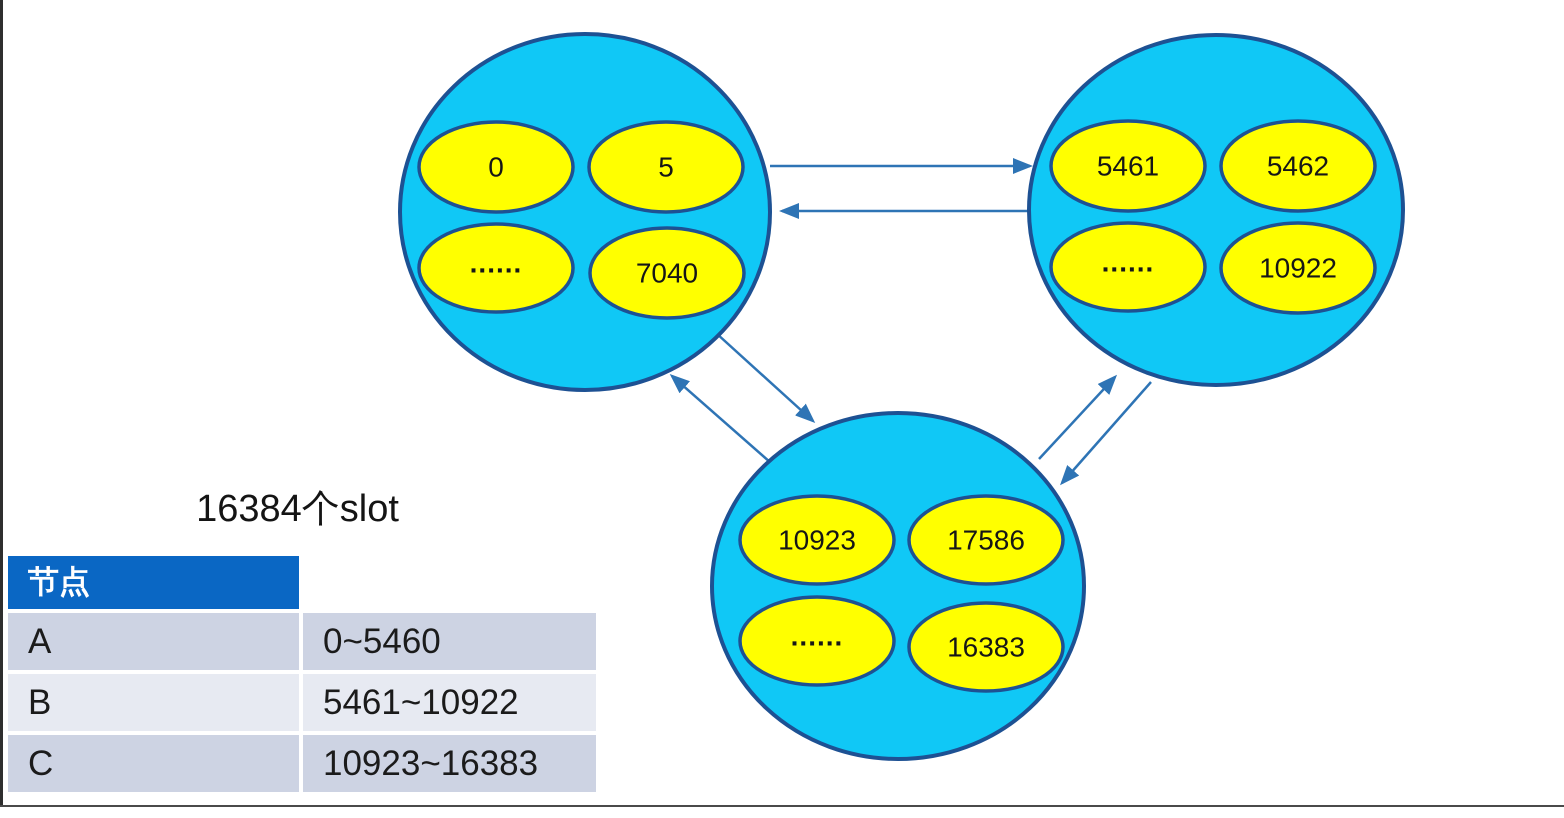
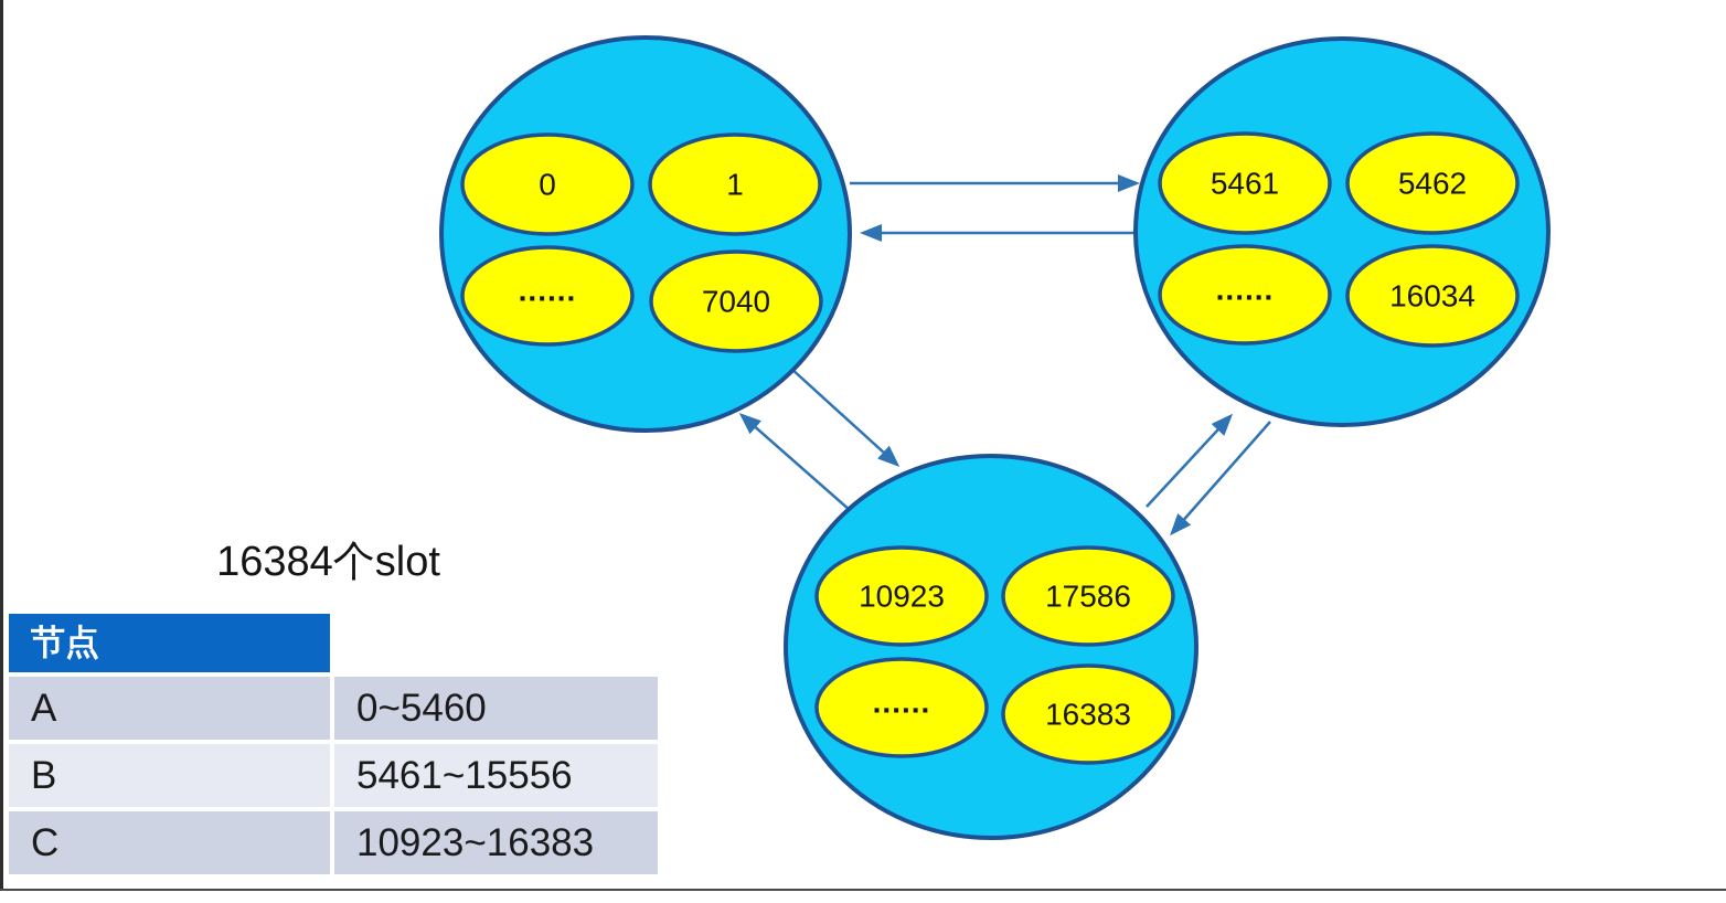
  0
- 5
+ 1
  ......
  7040
  5461
  5462
  ......
- 10922
+ 16034
  10923
  17586
  ......
  16383
  16384个slot
  节点
  A
  0~5460
  B
- 5461~10922
+ 5461~15556
  C
  10923~16383
